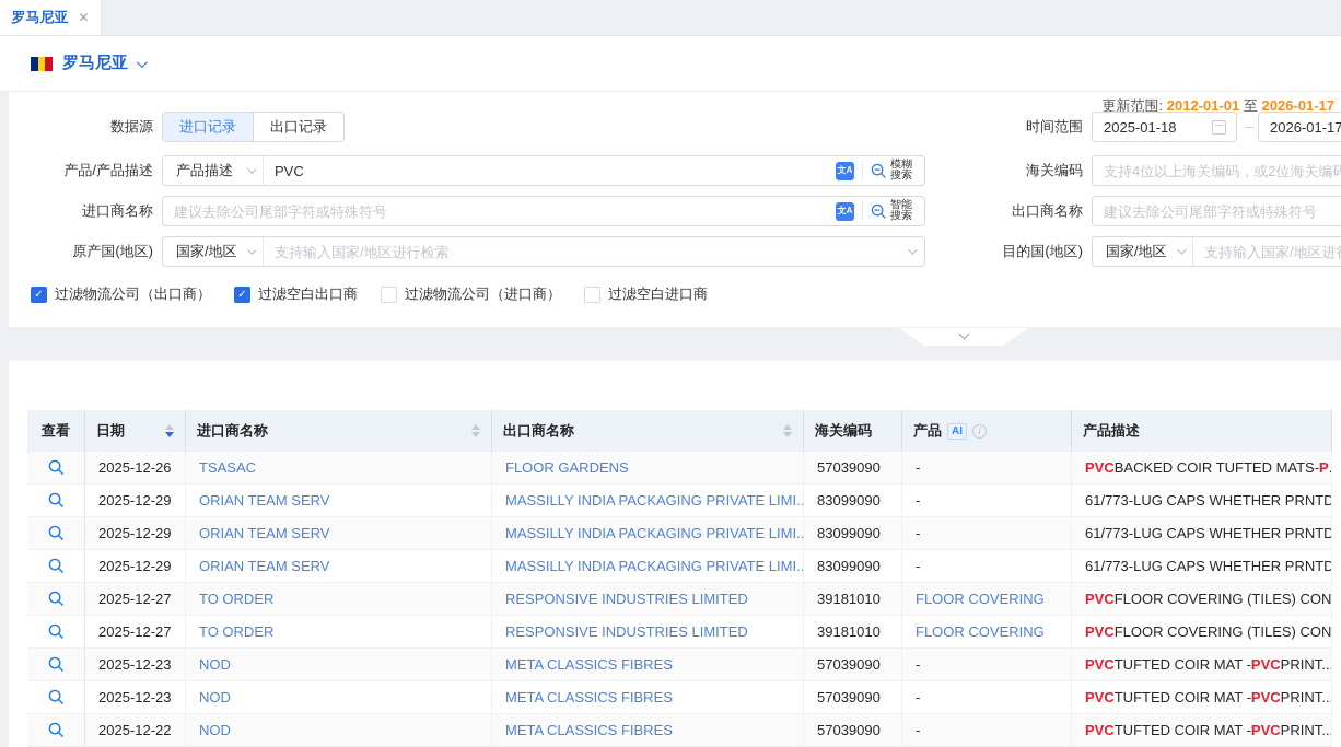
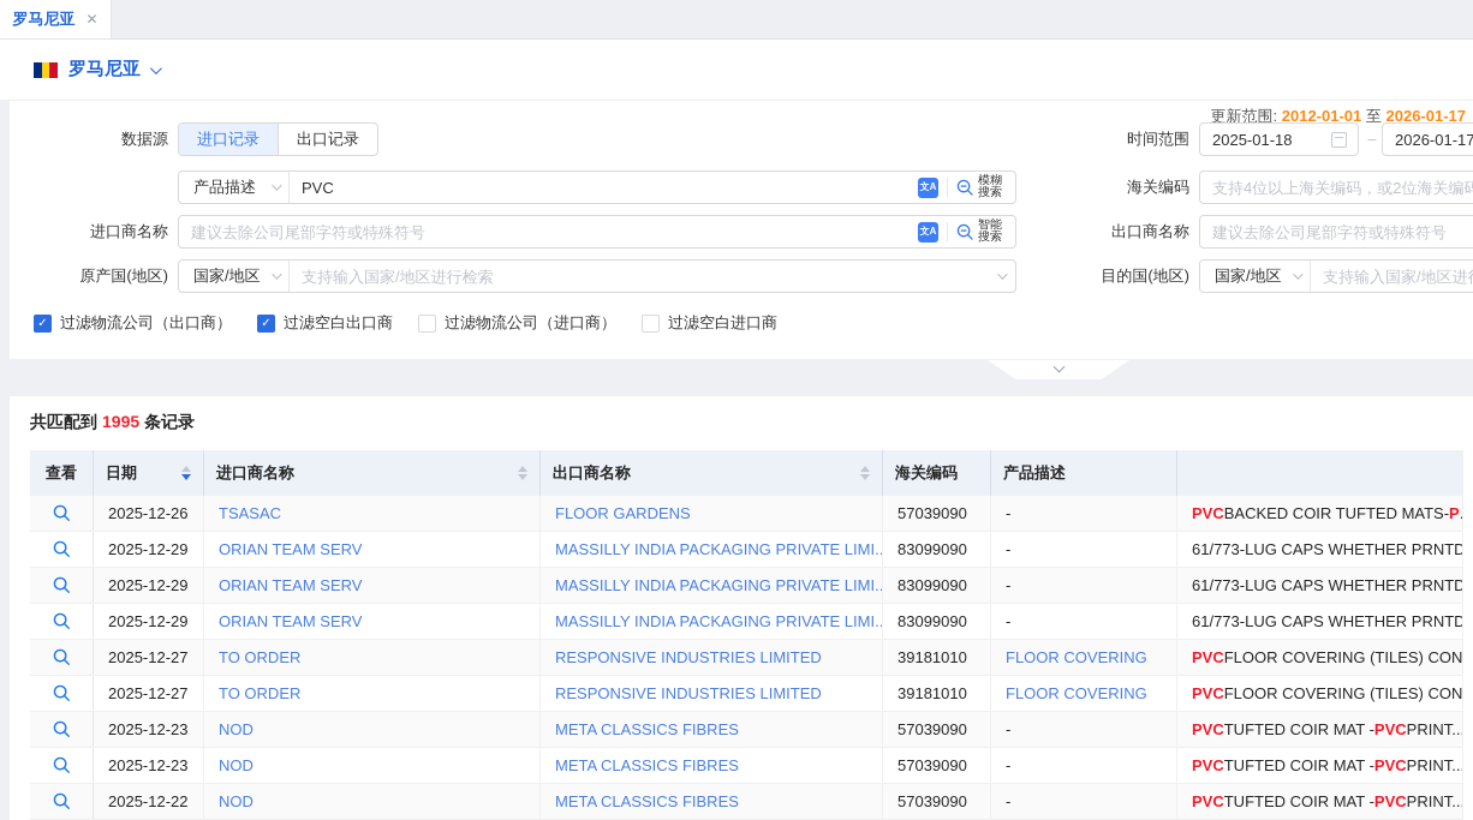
  罗马尼亚
  ✕
  罗马尼亚
  更新范围: 2012-01-01 至 2026-01-17
  数据源
  进口记录
  出口记录
  时间范围
  2025-01-18
  –
  2026-01-17
- 产品/产品描述
  产品描述
  PVC
  文A
  模糊搜索
  海关编码
  支持4位以上海关编码，或2位海关编码
  进口商名称
  建议去除公司尾部字符或特殊符号
  文A
  智能搜索
  出口商名称
  建议去除公司尾部字符或特殊符号
  原产国(地区)
  国家/地区
  支持输入国家/地区进行检索
  目的国(地区)
  国家/地区
  支持输入国家/地区进
  ✓
  过滤物流公司（出口商）
  ✓
  过滤空白出口商
  过滤物流公司（进口商）
  过滤空白进口商
+ 共匹配到 1995 条记录
  查看
  日期
  进口商名称
  出口商名称
  海关编码
- 产品
- AI
- i
  产品描述
  2025-12-26
  TSASAC
  FLOOR GARDENS
  57039090
  -
  PVC
  BACKED COIR TUFTED MATS-
  P
  2025-12-29
  ORIAN TEAM SERV
  MASSILLY INDIA PACKAGING PRIVATE LIMI..
  83099090
  -
  61/773-LUG CAPS WHETHER PRNTD
  2025-12-29
  ORIAN TEAM SERV
  MASSILLY INDIA PACKAGING PRIVATE LIMI..
  83099090
  -
  61/773-LUG CAPS WHETHER PRNTD
  2025-12-29
  ORIAN TEAM SERV
  MASSILLY INDIA PACKAGING PRIVATE LIMI..
  83099090
  -
  61/773-LUG CAPS WHETHER PRNTD
  2025-12-27
  TO ORDER
  RESPONSIVE INDUSTRIES LIMITED
  39181010
  FLOOR COVERING
  PVC
  FLOOR COVERING (TILES) CON
  2025-12-27
  TO ORDER
  RESPONSIVE INDUSTRIES LIMITED
  39181010
  FLOOR COVERING
  PVC
  FLOOR COVERING (TILES) CON
  2025-12-23
  NOD
  META CLASSICS FIBRES
  57039090
  -
  PVC
  TUFTED COIR MAT -
  PVC
  PRINT..
  2025-12-23
  NOD
  META CLASSICS FIBRES
  57039090
  -
  PVC
  TUFTED COIR MAT -
  PVC
  PRINT..
  2025-12-22
  NOD
  META CLASSICS FIBRES
  57039090
  -
  PVC
  TUFTED COIR MAT -
  PVC
  PRINT..
